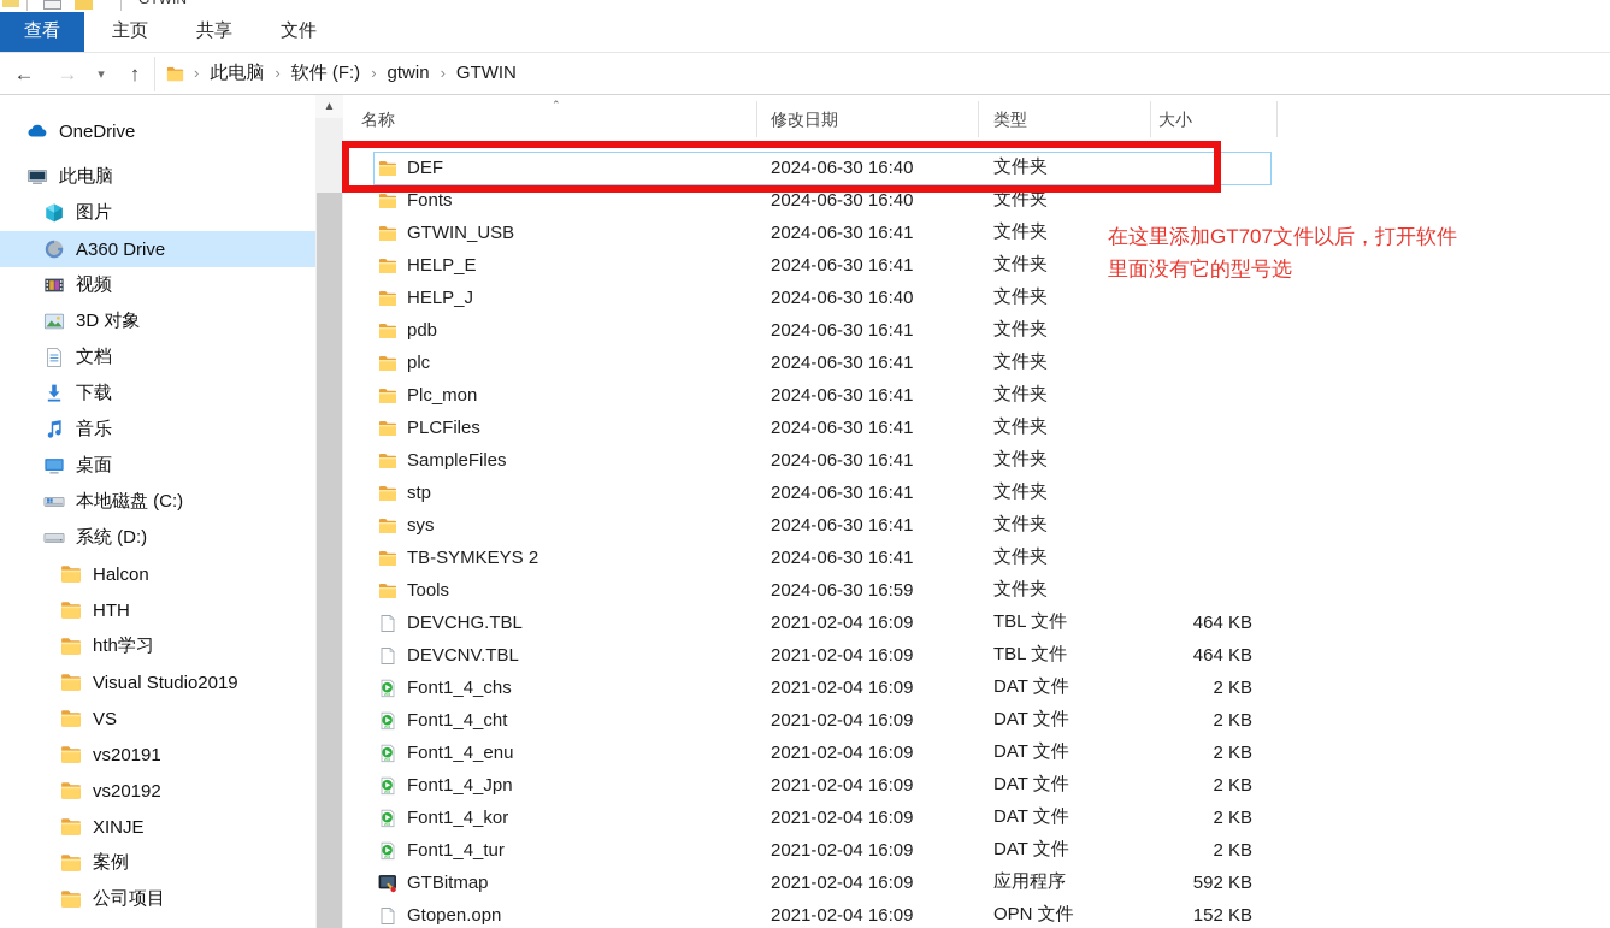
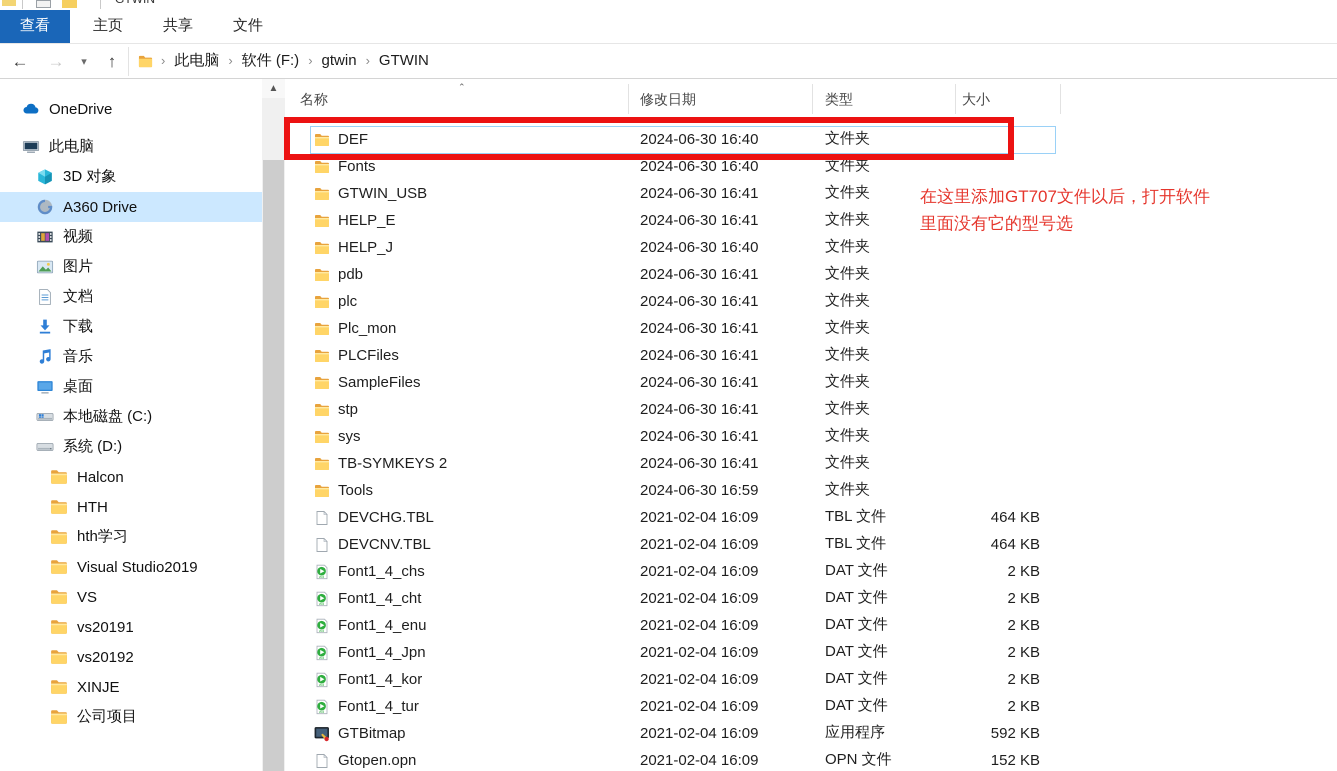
  查看
  主页
  共享
  文件
  ←
  →
  ▾
  ↑
  › 此电脑 › 软件 (F:) › gtwin › GTWIN
  OneDrive
  此电脑
- 图片
+ 3D 对象
  A360 Drive
  视频
- 3D 对象
+ 图片
  文档
  下载
  音乐
  桌面
  本地磁盘 (C:)
  系统 (D:)
  Halcon
  HTH
  hth学习
  Visual Studio2019
  VS
  vs20191
  vs20192
  XINJE
- 案例
  公司项目
  ▲
  名称
  修改日期
  类型
  大小
  ⌃
  DEF
  2024-06-30 16:40
  文件夹
  Fonts
  2024-06-30 16:40
  文件夹
  GTWIN_USB
  2024-06-30 16:41
  文件夹
  HELP_E
  2024-06-30 16:41
  文件夹
  HELP_J
  2024-06-30 16:40
  文件夹
  pdb
  2024-06-30 16:41
  文件夹
  plc
  2024-06-30 16:41
  文件夹
  Plc_mon
  2024-06-30 16:41
  文件夹
  PLCFiles
  2024-06-30 16:41
  文件夹
  SampleFiles
  2024-06-30 16:41
  文件夹
  stp
  2024-06-30 16:41
  文件夹
  sys
  2024-06-30 16:41
  文件夹
  TB-SYMKEYS 2
  2024-06-30 16:41
  文件夹
  Tools
  2024-06-30 16:59
  文件夹
  DEVCHG.TBL
  2021-02-04 16:09
  TBL 文件
  464 KB
  DEVCNV.TBL
  2021-02-04 16:09
  TBL 文件
  464 KB
  Font1_4_chs
  2021-02-04 16:09
  DAT 文件
  2 KB
  Font1_4_cht
  2021-02-04 16:09
  DAT 文件
  2 KB
  Font1_4_enu
  2021-02-04 16:09
  DAT 文件
  2 KB
  Font1_4_Jpn
  2021-02-04 16:09
  DAT 文件
  2 KB
  Font1_4_kor
  2021-02-04 16:09
  DAT 文件
  2 KB
  Font1_4_tur
  2021-02-04 16:09
  DAT 文件
  2 KB
  GTBitmap
  2021-02-04 16:09
  应用程序
  592 KB
  Gtopen.opn
  2021-02-04 16:09
  OPN 文件
  152 KB
  在这里添加GT707文件以后，打开软件
  里面没有它的型号选
